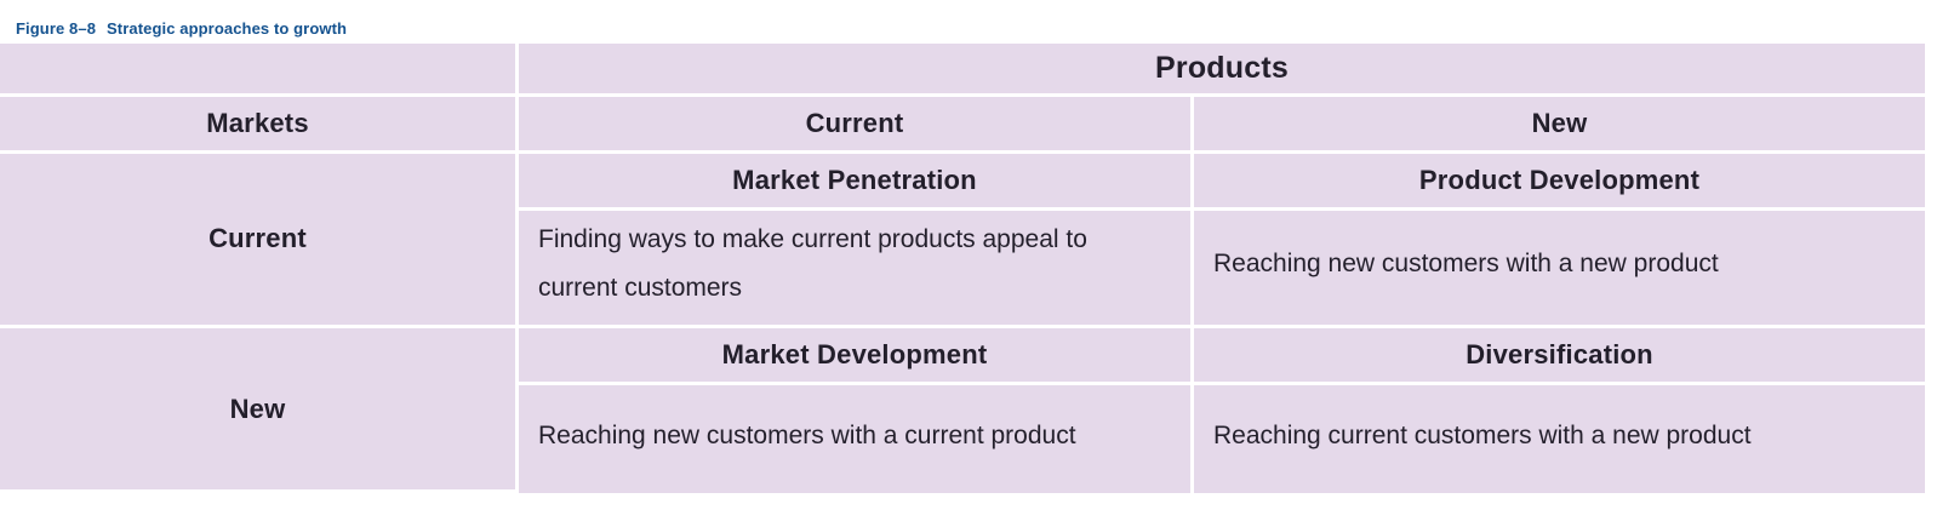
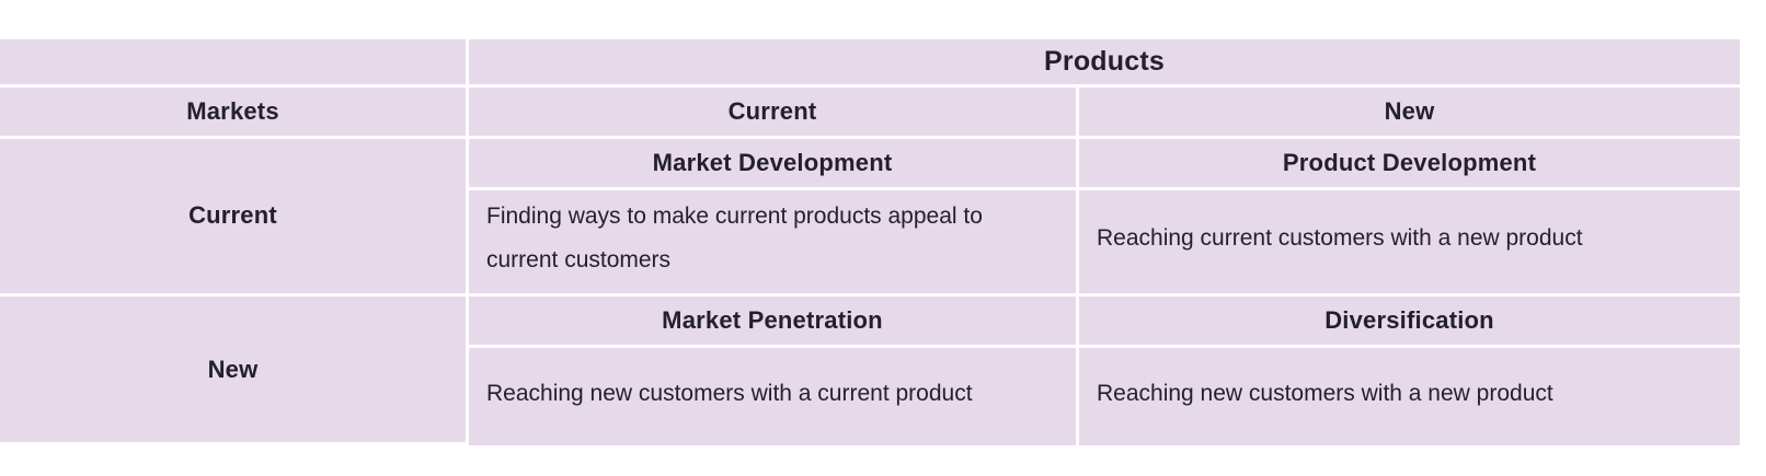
- Figure 8–8 Strategic approaches to growth
  	Products
  Markets	Current	New
- Current	Market Penetration	Product Development
+ Current	Market Development	Product Development
- Finding ways to make current products appeal to current customers	Reaching new customers with a new product
+ Finding ways to make current products appeal to current customers	Reaching current customers with a new product
- New	Market Development	Diversification
+ New	Market Penetration	Diversification
- Reaching new customers with a current product	Reaching current customers with a new product
+ Reaching new customers with a current product	Reaching new customers with a new product
